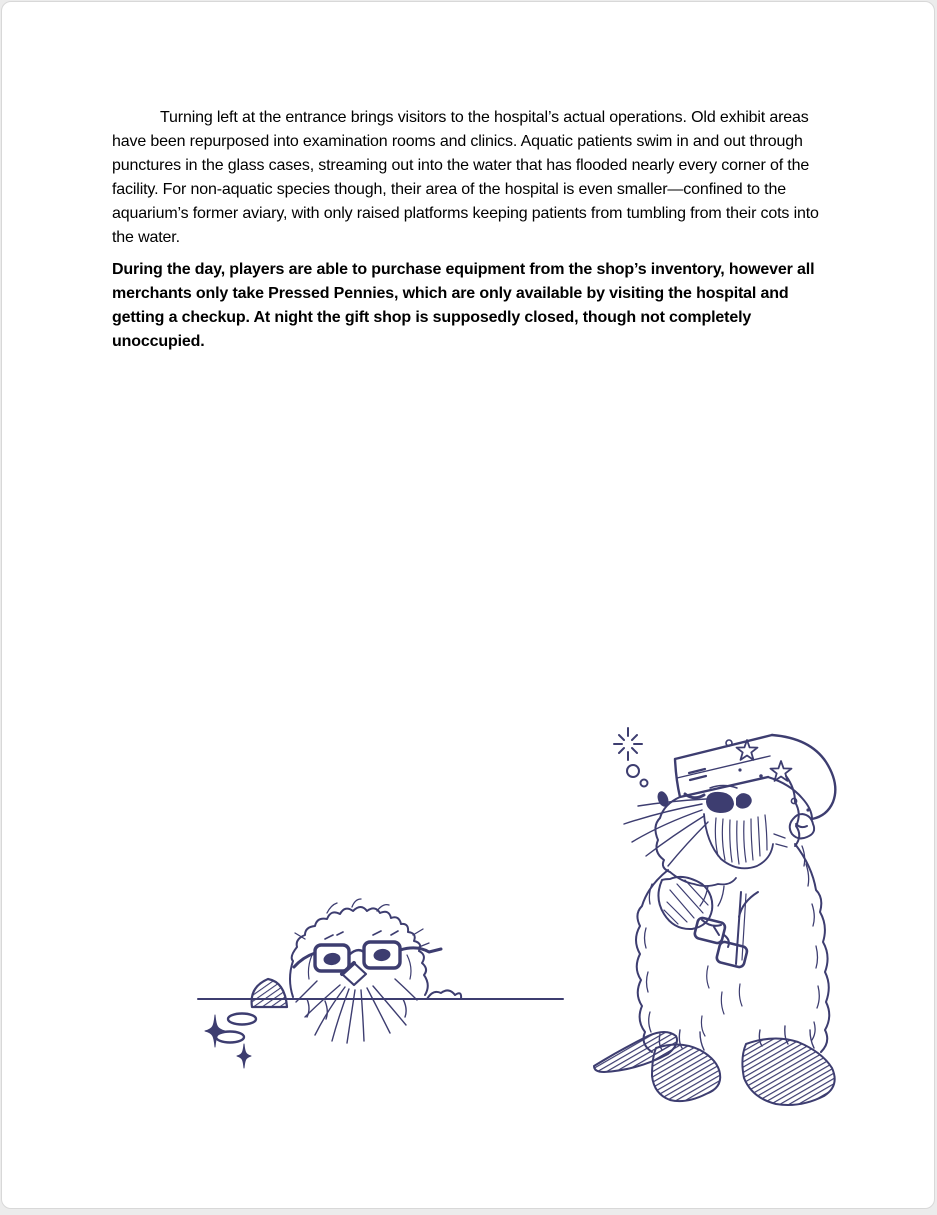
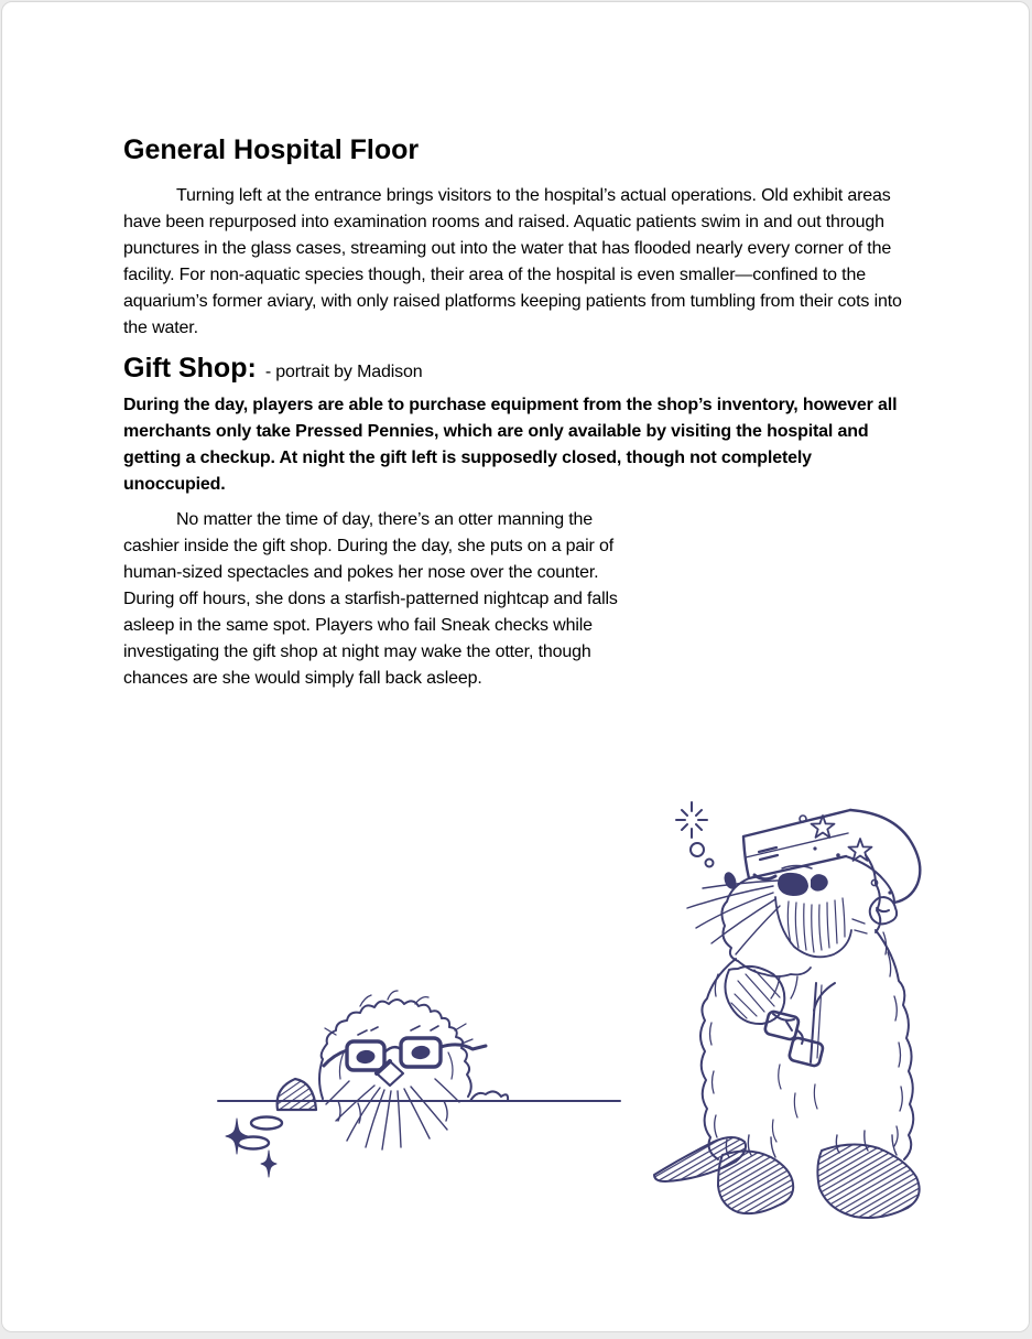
+ General Hospital Floor
- Turning left at the entrance brings visitors to the hospital’s actual operations. Old exhibit areas have been repurposed into examination rooms and clinics. Aquatic patients swim in and out through punctures in the glass cases, streaming out into the water that has flooded nearly every corner of the facility. For non-aquatic species though, their area of the hospital is even smaller—confined to the aquarium’s former aviary, with only raised platforms keeping patients from tumbling from their cots into the water.
+ Turning left at the entrance brings visitors to the hospital’s actual operations. Old exhibit areas have been repurposed into examination rooms and raised. Aquatic patients swim in and out through punctures in the glass cases, streaming out into the water that has flooded nearly every corner of the facility. For non-aquatic species though, their area of the hospital is even smaller—confined to the aquarium’s former aviary, with only raised platforms keeping patients from tumbling from their cots into the water.
+ Gift Shop: - portrait by Madison
- During the day, players are able to purchase equipment from the shop’s inventory, however all merchants only take Pressed Pennies, which are only available by visiting the hospital and getting a checkup. At night the gift shop is supposedly closed, though not completely unoccupied.
+ During the day, players are able to purchase equipment from the shop’s inventory, however all merchants only take Pressed Pennies, which are only available by visiting the hospital and getting a checkup. At night the gift left is supposedly closed, though not completely unoccupied.
+ No matter the time of day, there’s an otter manning the cashier inside the gift shop. During the day, she puts on a pair of human-sized spectacles and pokes her nose over the counter. During off hours, she dons a starfish-patterned nightcap and falls asleep in the same spot. Players who fail Sneak checks while investigating the gift shop at night may wake the otter, though chances are she would simply fall back asleep.
